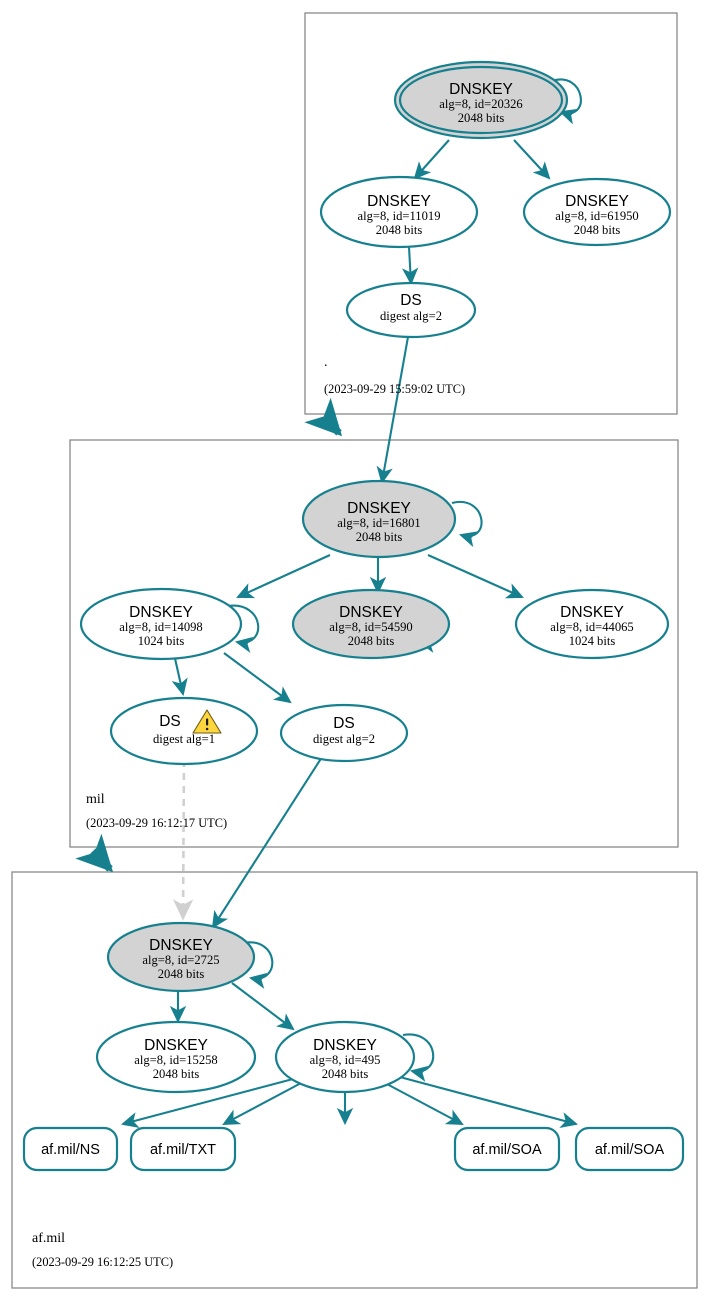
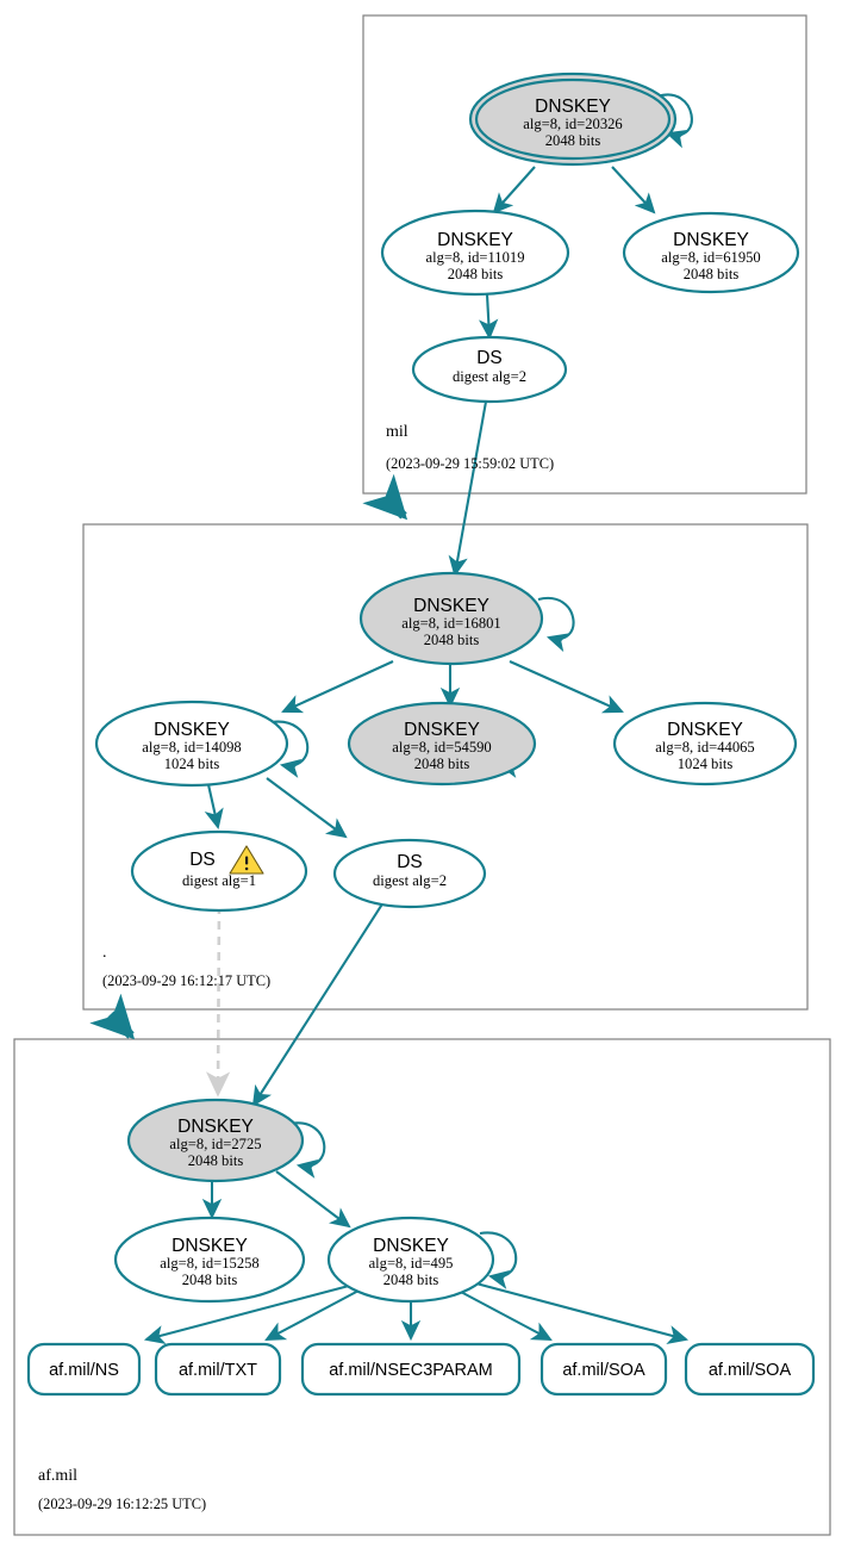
  DNSKEY
  alg=8, id=20326
  2048 bits
  DNSKEY
  alg=8, id=11019
  2048 bits
  DNSKEY
  alg=8, id=61950
  2048 bits
  DS
  digest alg=2
- .
+ mil
  (2023-09-29 15:59:02 UTC)
  DNSKEY
  alg=8, id=16801
  2048 bits
  DNSKEY
  alg=8, id=14098
  1024 bits
  DNSKEY
  alg=8, id=54590
  2048 bits
  DNSKEY
  alg=8, id=44065
  1024 bits
  DS
  digest alg=1
  DS
  digest alg=2
- mil
+ .
  (2023-09-29 16:12:17 UTC)
  DNSKEY
  alg=8, id=2725
  2048 bits
  DNSKEY
  alg=8, id=15258
  2048 bits
  DNSKEY
  alg=8, id=495
  2048 bits
  af.mil/NS
  af.mil/TXT
+ af.mil/NSEC3PARAM
  af.mil/SOA
  af.mil/SOA
  af.mil
  (2023-09-29 16:12:25 UTC)
